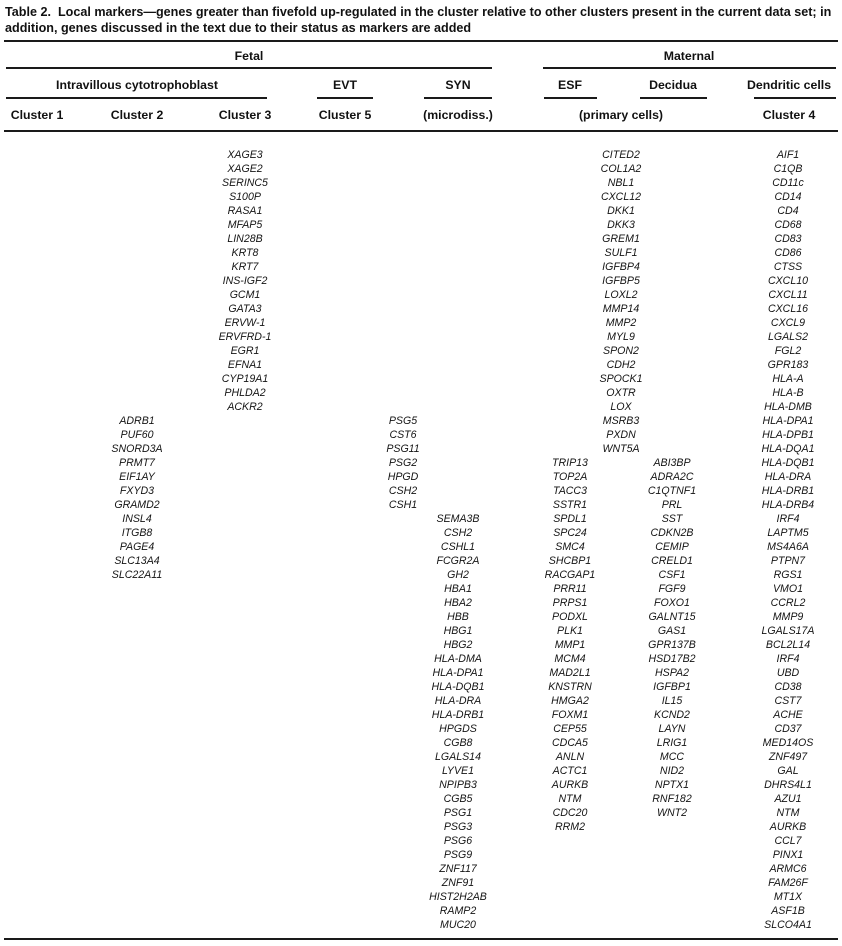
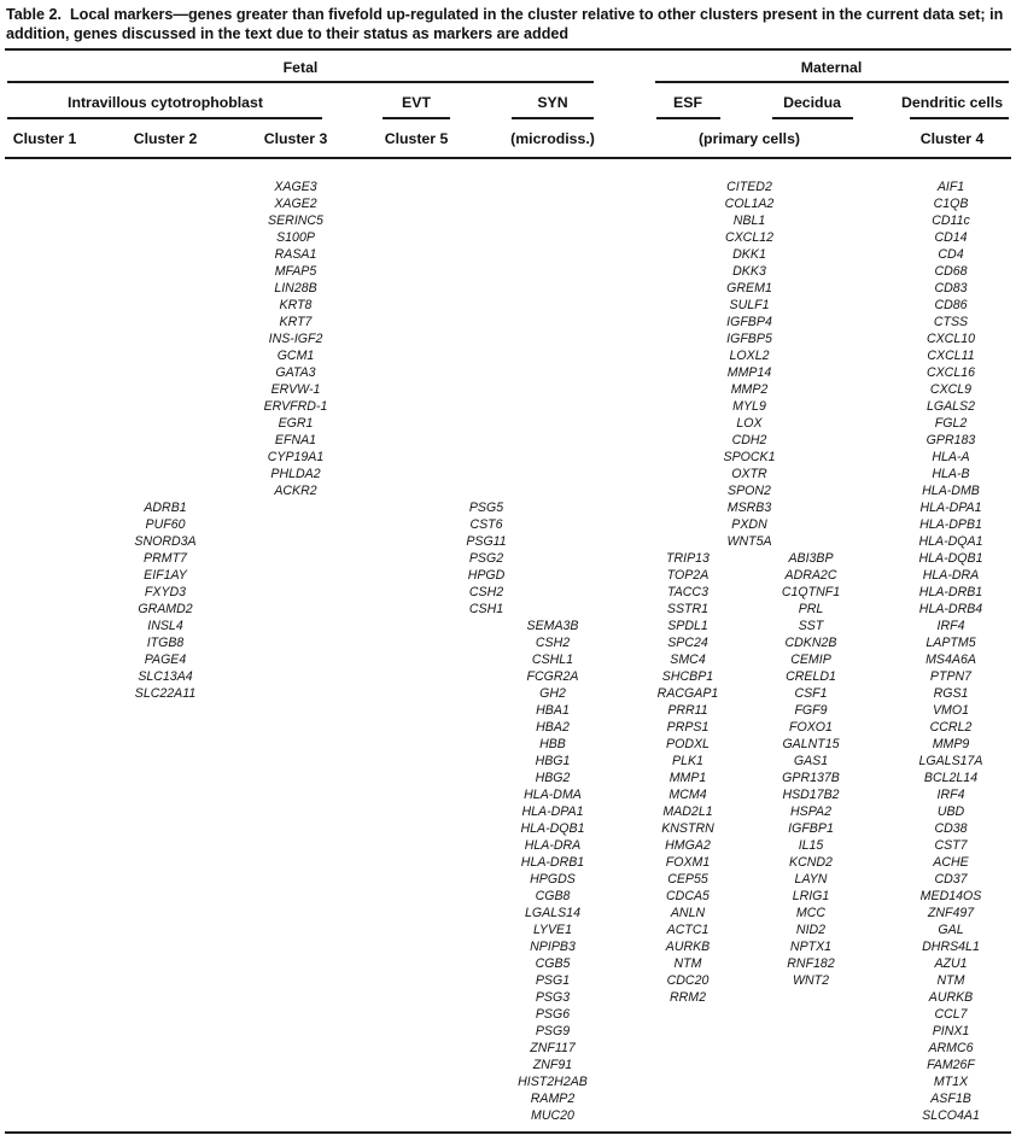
  Table 2. Local markers—genes greater than fivefold up-regulated in the cluster relative to other clusters present in the current data set; in addition, genes discussed in the text due to their status as markers are added
  Fetal
  Maternal
  Intravillous cytotrophoblast
  EVT
  SYN
  ESF
  Decidua
  Dendritic cells
  Cluster 1
  Cluster 2
  Cluster 3
  Cluster 5
  (microdiss.)
  (primary cells)
  Cluster 4
  XAGE3
  XAGE2
  SERINC5
  S100P
  RASA1
  MFAP5
  LIN28B
  KRT8
  KRT7
  INS-IGF2
  GCM1
  GATA3
  ERVW-1
  ERVFRD-1
  EGR1
  EFNA1
  CYP19A1
  PHLDA2
  ACKR2
  ADRB1
  PUF60
  SNORD3A
  PRMT7
  EIF1AY
  FXYD3
  GRAMD2
  INSL4
  ITGB8
  PAGE4
  SLC13A4
  SLC22A11
  PSG5
  CST6
  PSG11
  PSG2
  HPGD
  CSH2
  CSH1
  SEMA3B
  CSH2
  CSHL1
  FCGR2A
  GH2
  HBA1
  HBA2
  HBB
  HBG1
  HBG2
  HLA-DMA
  HLA-DPA1
  HLA-DQB1
  HLA-DRA
  HLA-DRB1
  HPGDS
  CGB8
  LGALS14
  LYVE1
  NPIPB3
  CGB5
  PSG1
  PSG3
  PSG6
  PSG9
  ZNF117
  ZNF91
  HIST2H2AB
  RAMP2
  MUC20
  CITED2
  COL1A2
  NBL1
  CXCL12
  DKK1
  DKK3
  GREM1
  SULF1
  IGFBP4
  IGFBP5
  LOXL2
  MMP14
  MMP2
  MYL9
- SPON2
+ LOX
  CDH2
  SPOCK1
  OXTR
- LOX
+ SPON2
  MSRB3
  PXDN
  WNT5A
  TRIP13
  TOP2A
  TACC3
  SSTR1
  SPDL1
  SPC24
  SMC4
  SHCBP1
  RACGAP1
  PRR11
  PRPS1
  PODXL
  PLK1
  MMP1
  MCM4
  MAD2L1
  KNSTRN
  HMGA2
  FOXM1
  CEP55
  CDCA5
  ANLN
  ACTC1
  AURKB
  NTM
  CDC20
  RRM2
  ABI3BP
  ADRA2C
  C1QTNF1
  PRL
  SST
  CDKN2B
  CEMIP
  CRELD1
  CSF1
  FGF9
  FOXO1
  GALNT15
  GAS1
  GPR137B
  HSD17B2
  HSPA2
  IGFBP1
  IL15
  KCND2
  LAYN
  LRIG1
  MCC
  NID2
  NPTX1
  RNF182
  WNT2
  AIF1
  C1QB
  CD11c
  CD14
  CD4
  CD68
  CD83
  CD86
  CTSS
  CXCL10
  CXCL11
  CXCL16
  CXCL9
  LGALS2
  FGL2
  GPR183
  HLA-A
  HLA-B
  HLA-DMB
  HLA-DPA1
  HLA-DPB1
  HLA-DQA1
  HLA-DQB1
  HLA-DRA
  HLA-DRB1
  HLA-DRB4
  IRF4
  LAPTM5
  MS4A6A
  PTPN7
  RGS1
  VMO1
  CCRL2
  MMP9
  LGALS17A
  BCL2L14
  IRF4
  UBD
  CD38
  CST7
  ACHE
  CD37
  MED14OS
  ZNF497
  GAL
  DHRS4L1
  AZU1
  NTM
  AURKB
  CCL7
  PINX1
  ARMC6
  FAM26F
  MT1X
  ASF1B
  SLCO4A1
